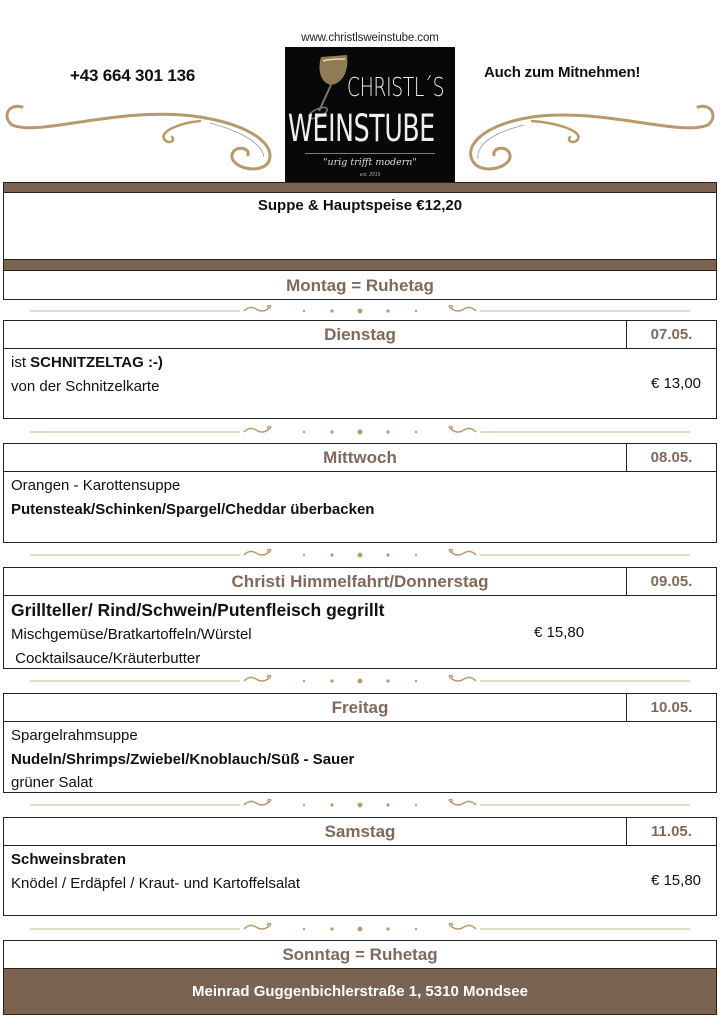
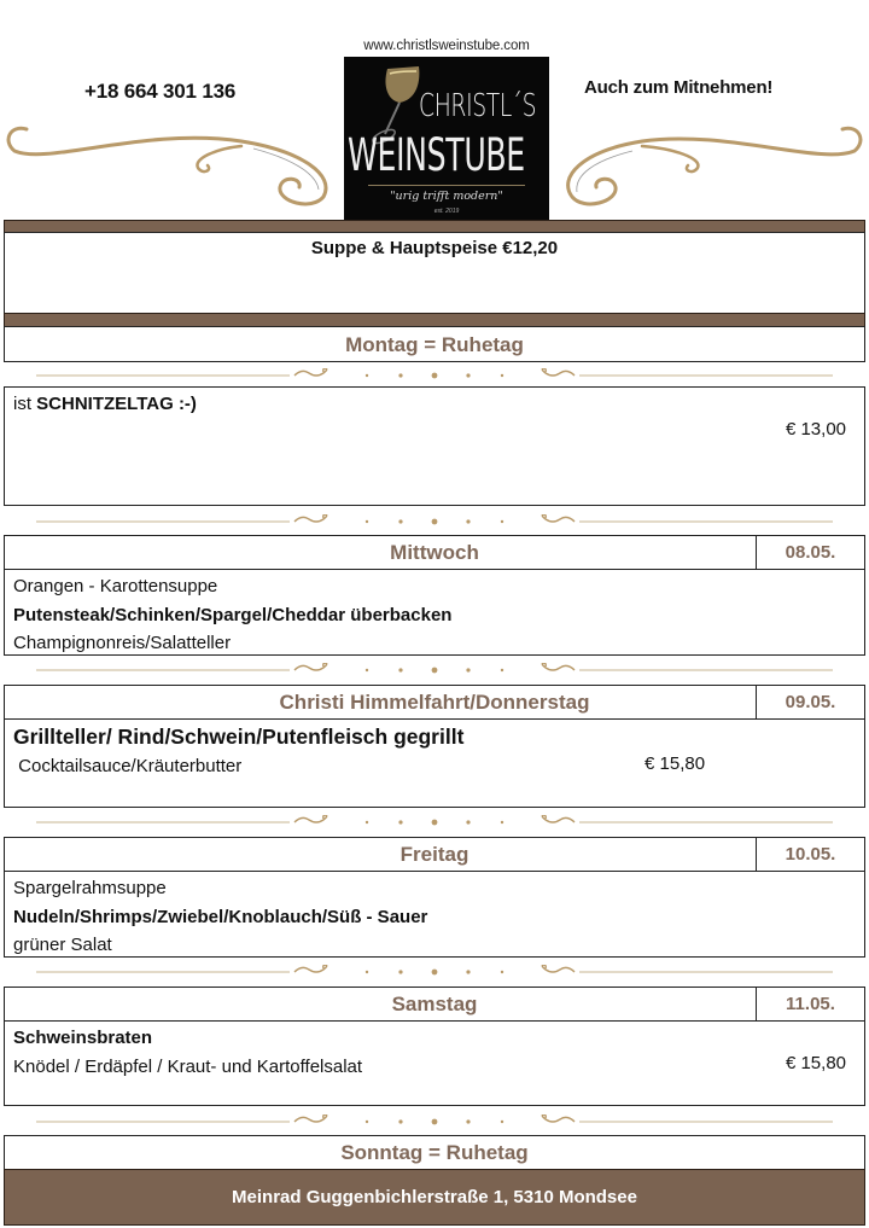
  www.christlsweinstube.com
- +43 664 301 136
+ +18 664 301 136
  Auch zum Mitnehmen!
  CHRISTL´S
  WEINSTUBE
  "urig trifft modern"
  Suppe & Hauptspeise €12,20
  Montag = Ruhetag
- Dienstag
- 07.05.
  ist SCHNITZELTAG :-)
- von der Schnitzelkarte
  € 13,00
  Mittwoch
  08.05.
  Orangen - Karottensuppe
  Putensteak/Schinken/Spargel/Cheddar überbacken
+ Champignonreis/Salatteller
  Christi Himmelfahrt/Donnerstag
  09.05.
  Grillteller/ Rind/Schwein/Putenfleisch gegrillt
- Mischgemüse/Bratkartoffeln/Würstel
  Cocktailsauce/Kräuterbutter
  € 15,80
  Freitag
  10.05.
  Spargelrahmsuppe
  Nudeln/Shrimps/Zwiebel/Knoblauch/Süß - Sauer
  grüner Salat
  Samstag
  11.05.
  Schweinsbraten
  Knödel / Erdäpfel / Kraut- und Kartoffelsalat
  € 15,80
  Sonntag = Ruhetag
  Meinrad Guggenbichlerstraße 1, 5310 Mondsee
